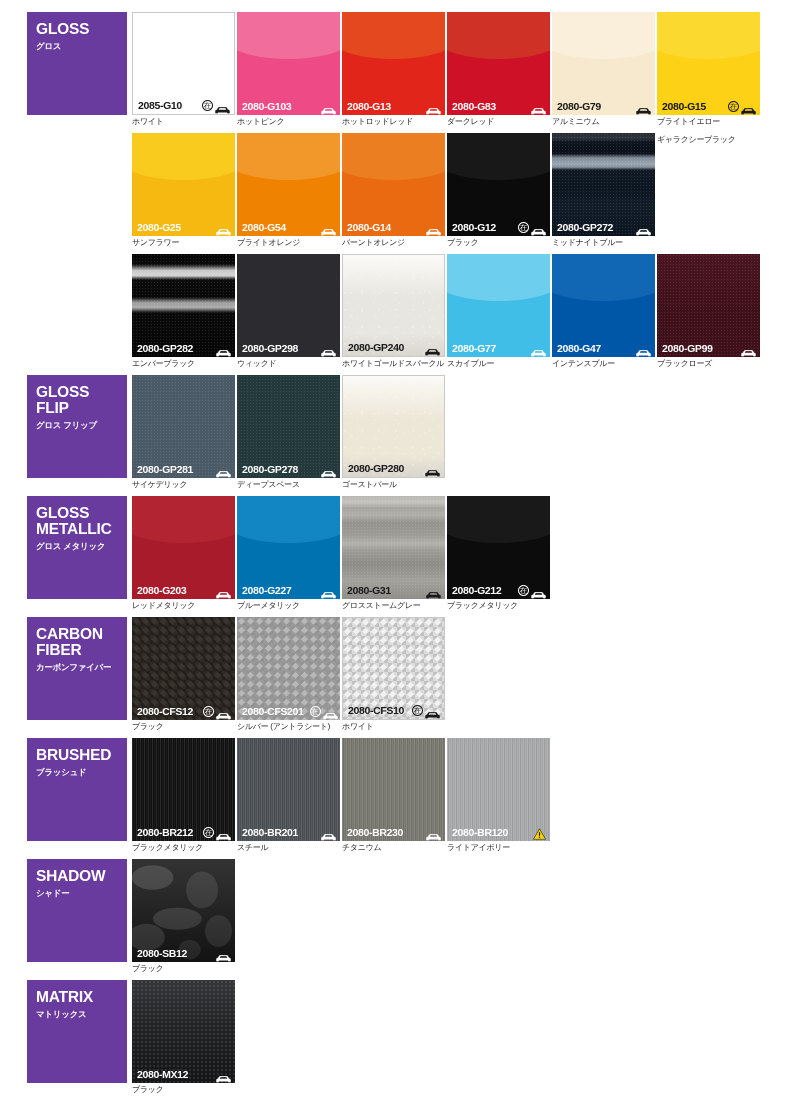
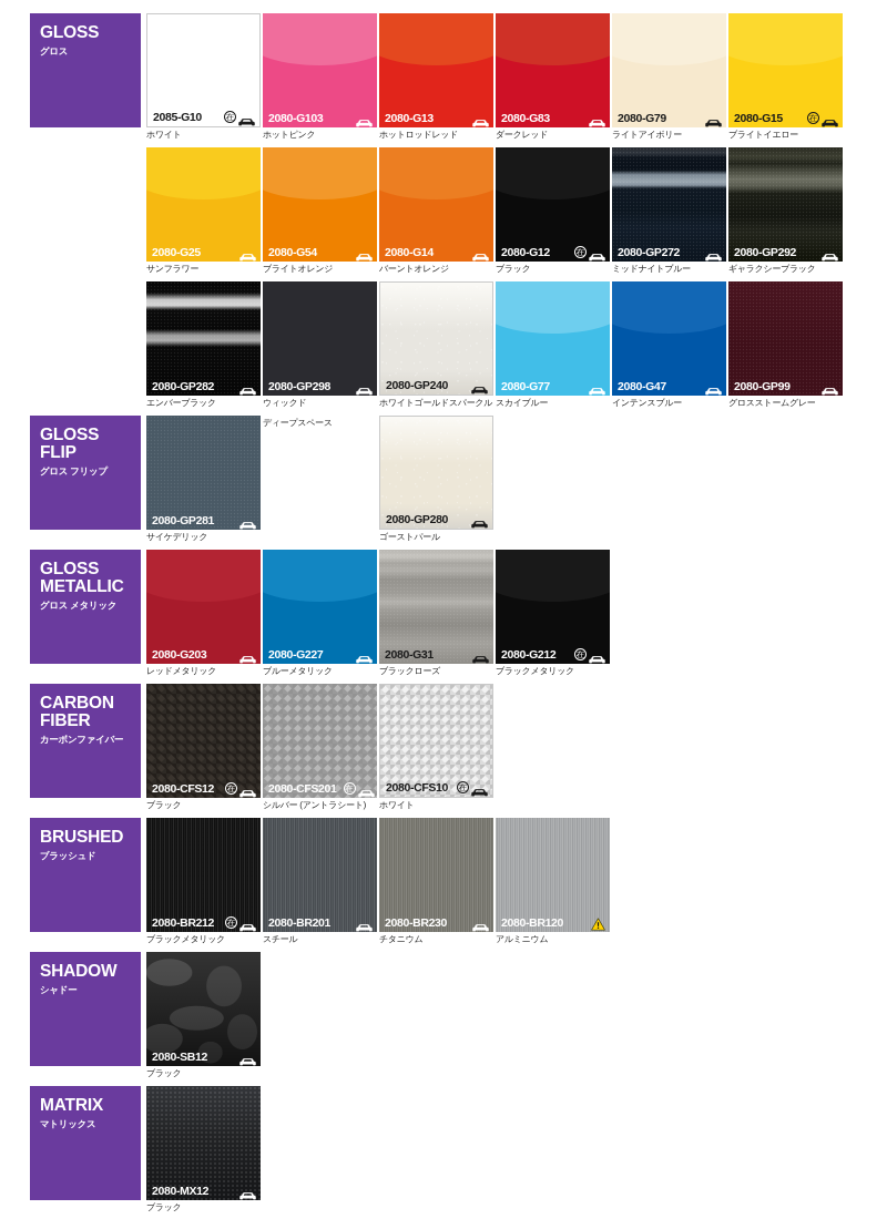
  GLOSS
  グロス
  2085-G10
  在
  ホワイト
  2080-G103
  ホットピンク
  2080-G13
  ホットロッドレッド
  2080-G83
  ダークレッド
  2080-G79
- アルミニウム
+ ライトアイボリー
  2080-G15
  在
  ブライトイエロー
  2080-G25
  サンフラワー
  2080-G54
  ブライトオレンジ
  2080-G14
  バーントオレンジ
  2080-G12
  在
  ブラック
  2080-GP272
  ミッドナイトブルー
+ 2080-GP292
  ギャラクシーブラック
  2080-GP282
  エンバーブラック
  2080-GP298
  ウィックド
  2080-GP240
  ホワイトゴールドスパークル
  2080-G77
  スカイブルー
  2080-G47
  インテンスブルー
  2080-GP99
- ブラックローズ
+ グロスストームグレー
  GLOSS
  FLIP
  グロス フリップ
  2080-GP281
  サイケデリック
- 2080-GP278
  ディープスペース
  2080-GP280
  ゴーストパール
  GLOSS
  METALLIC
  グロス メタリック
  2080-G203
  レッドメタリック
  2080-G227
  ブルーメタリック
  2080-G31
- グロスストームグレー
+ ブラックローズ
  2080-G212
  在
  ブラックメタリック
  CARBON
  FIBER
  カーボンファイバー
  2080-CFS12
  在
  ブラック
  2080-CFS201
  在
  シルバー (アントラシート)
  2080-CFS10
  在
  ホワイト
  BRUSHED
  ブラッシュド
  2080-BR212
  在
  ブラックメタリック
  2080-BR201
  スチール
  2080-BR230
  チタニウム
  2080-BR120
- ライトアイボリー
+ アルミニウム
  SHADOW
  シャドー
  2080-SB12
  ブラック
  MATRIX
  マトリックス
  2080-MX12
  ブラック
